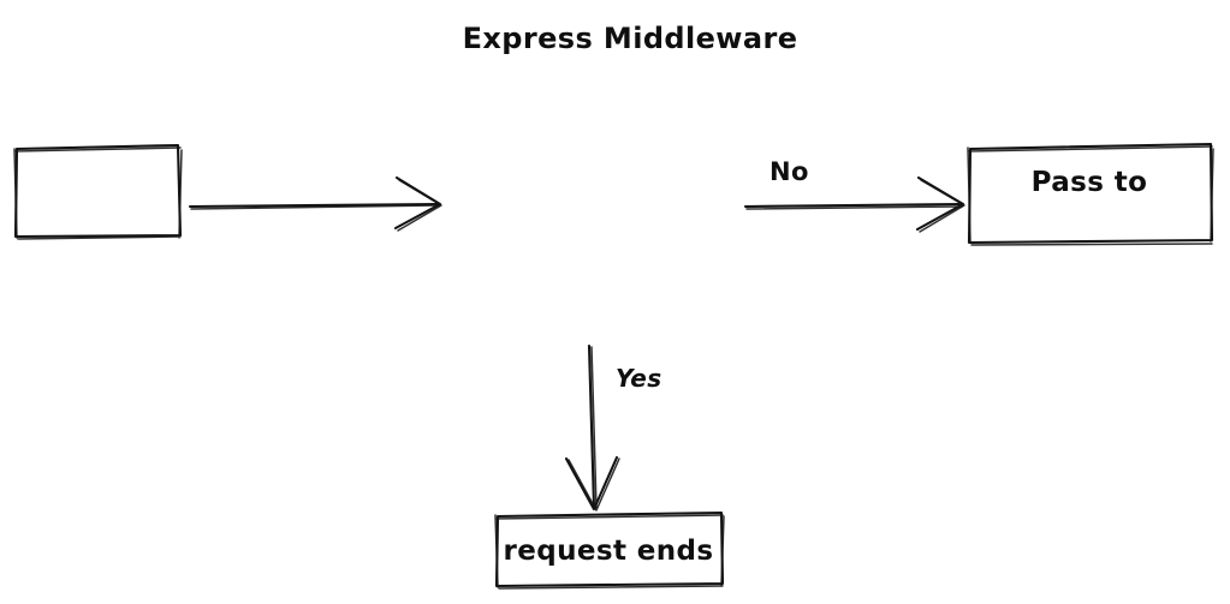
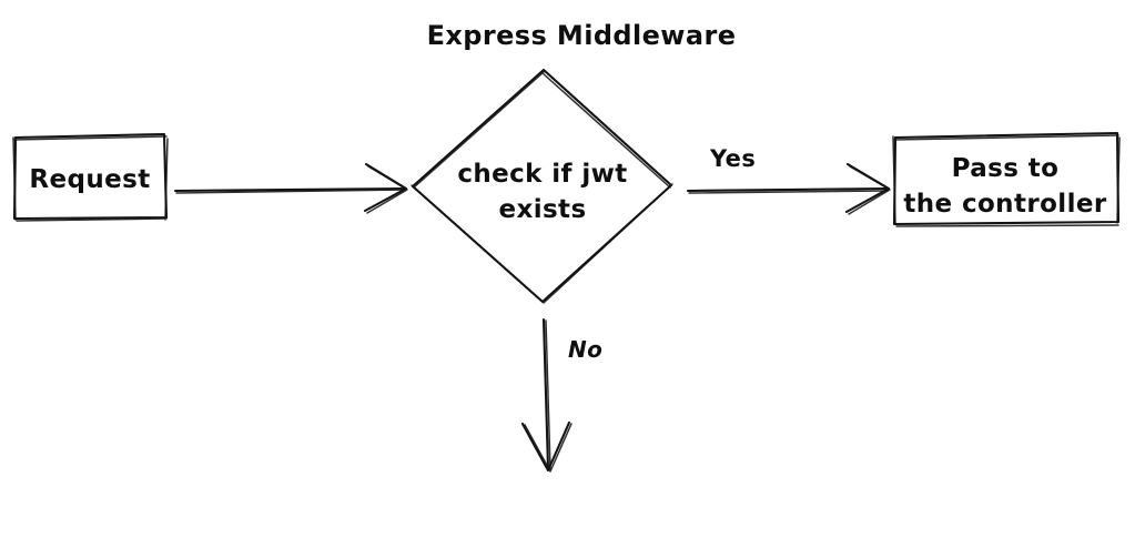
  Express Middleware
+ Request
+ check if jwt
+ exists
- No
+ Yes
  Pass to
+ the controller
- Yes
+ No
- request ends
